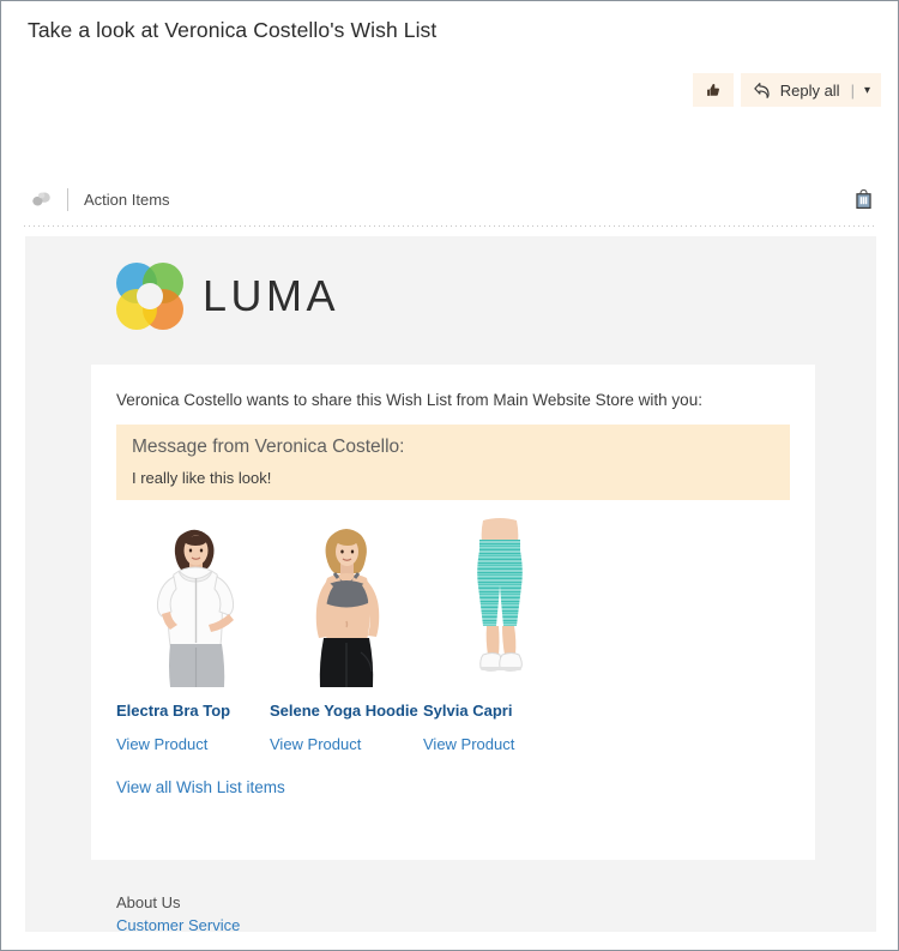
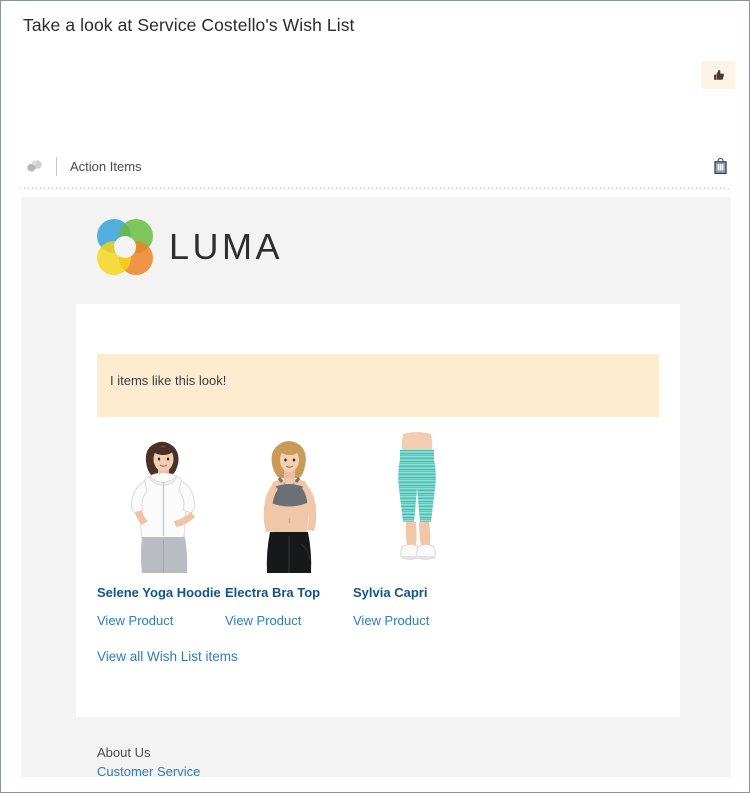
- Take a look at Veronica Costello's Wish List
+ Take a look at Service Costello's Wish List
- Reply all
- |
- ▾
  Action Items
  LUMA
- Veronica Costello wants to share this Wish List from Main Website Store with you:
- Message from Veronica Costello:
- I really like this look!
+ I items like this look!
- Electra Bra Top
+ Selene Yoga Hoodie
  View Product
- Selene Yoga Hoodie
+ Electra Bra Top
  View Product
  Sylvia Capri
  View Product
  View all Wish List items
  About Us
  Customer Service
